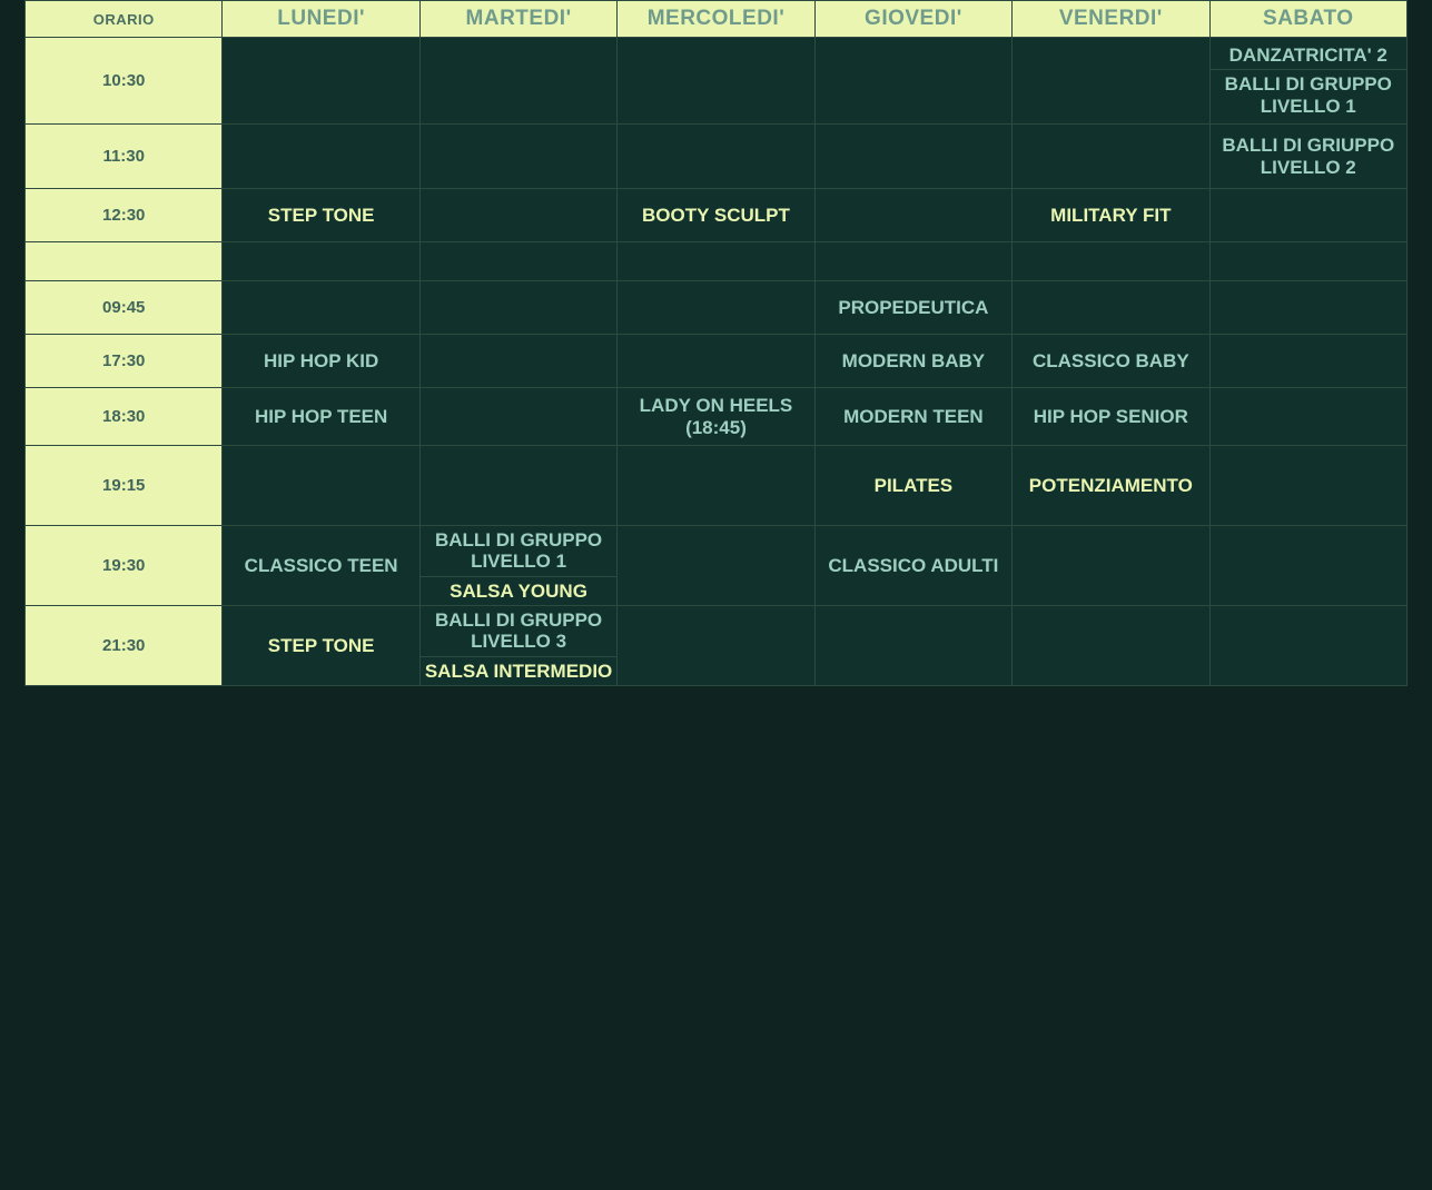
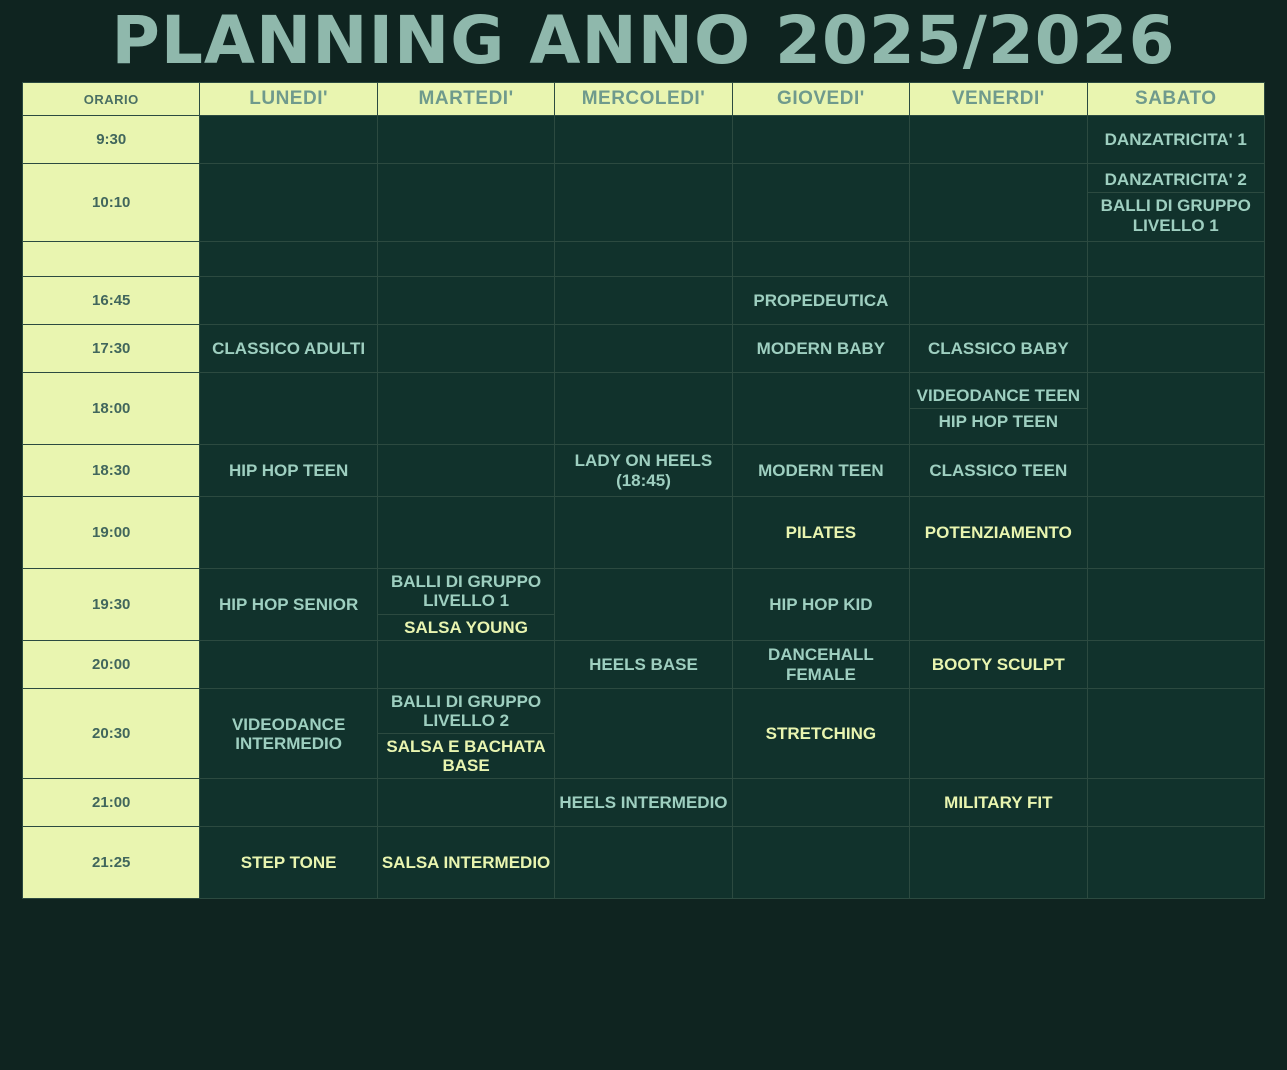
+ PLANNING ANNO 2025/2026
  ORARIO	LUNEDI'	MARTEDI'	MERCOLEDI'	GIOVEDI'	VENERDI'	SABATO
+ 9:30						DANZATRICITA' 1
- 10:30
+ 10:10
  DANZATRICITA' 2
  BALLI DI GRUPPO LIVELLO 1
- 11:30						BALLI DI GRIUPPO LIVELLO 2
- 12:30	STEP TONE		BOOTY SCULPT		MILITARY FIT
- 09:45				PROPEDEUTICA
+ 16:45				PROPEDEUTICA
- 17:30	HIP HOP KID			MODERN BABY	CLASSICO BABY
+ 17:30	CLASSICO ADULTI			MODERN BABY	CLASSICO BABY
+ 18:00
+ VIDEODANCE TEEN
+ HIP HOP TEEN
- 18:30	HIP HOP TEEN		LADY ON HEELS (18:45)	MODERN TEEN	HIP HOP SENIOR
+ 18:30	HIP HOP TEEN		LADY ON HEELS (18:45)	MODERN TEEN	CLASSICO TEEN
- 19:15				PILATES
+ 19:00				PILATES
  POTENZIAMENTO
- 19:30	CLASSICO TEEN
+ 19:30	HIP HOP SENIOR
  BALLI DI GRUPPO LIVELLO 1
  SALSA YOUNG
- 				CLASSICO ADULTI
+ 				HIP HOP KID
+ 20:00			HEELS BASE	DANCEHALL FEMALE	BOOTY SCULPT
+ 20:30	VIDEODANCE INTERMEDIO
+ BALLI DI GRUPPO LIVELLO 2
+ SALSA E BACHATA BASE
+ 				STRETCHING
+ 21:00			HEELS INTERMEDIO		MILITARY FIT
- 21:30	STEP TONE
+ 21:25	STEP TONE
- BALLI DI GRUPPO LIVELLO 3
  SALSA INTERMEDIO
